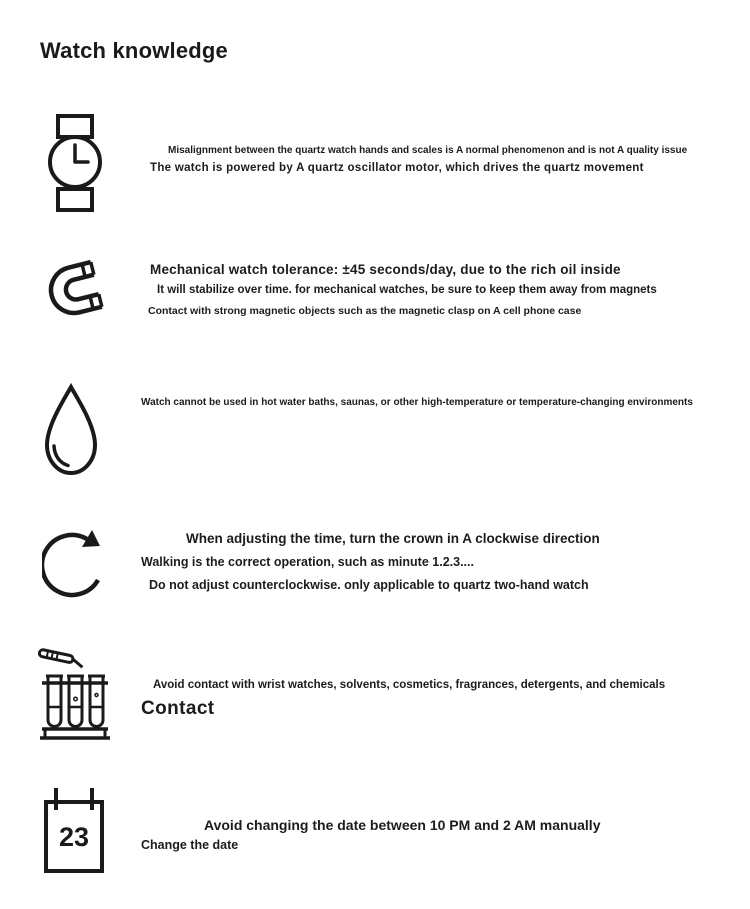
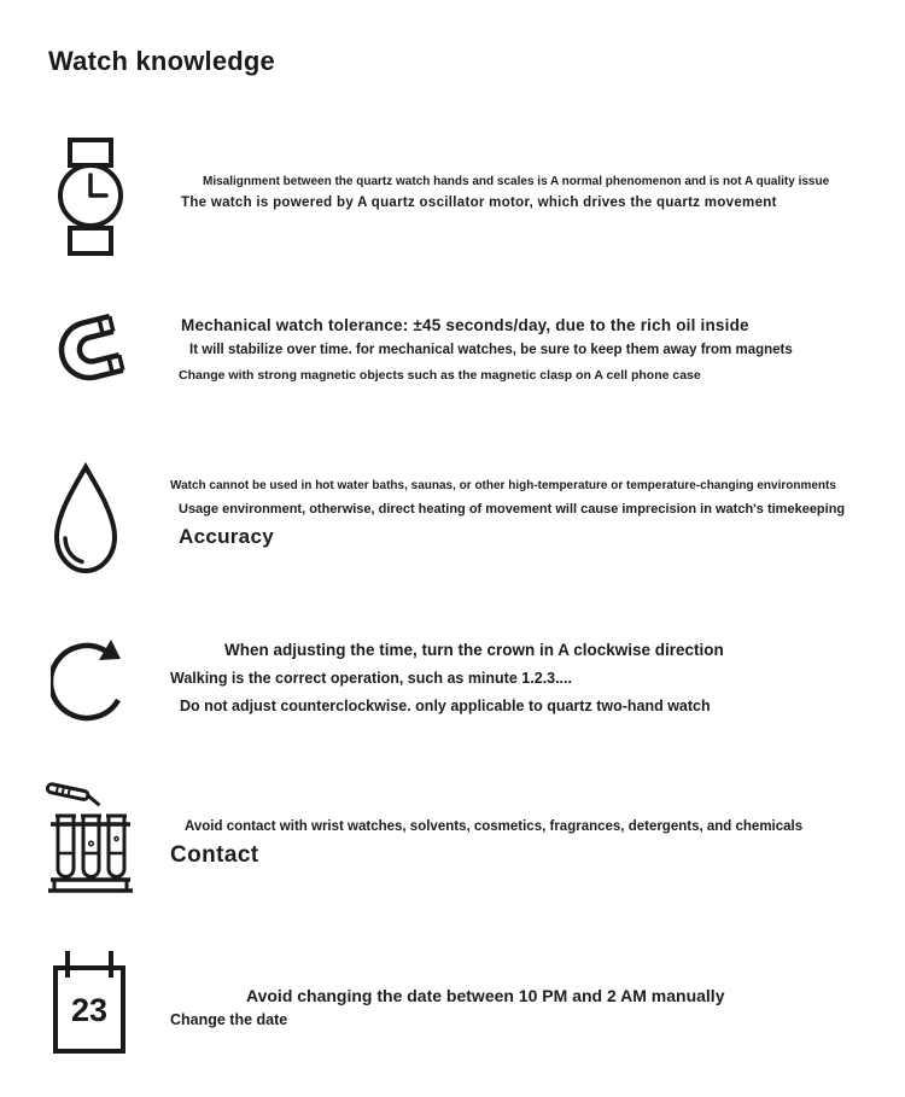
  Watch knowledge
  Misalignment between the quartz watch hands and scales is A normal phenomenon and is not A quality issue
  The watch is powered by A quartz oscillator motor, which drives the quartz movement
  Mechanical watch tolerance: ±45 seconds/day, due to the rich oil inside
  It will stabilize over time. for mechanical watches, be sure to keep them away from magnets
- Contact with strong magnetic objects such as the magnetic clasp on A cell phone case
+ Change with strong magnetic objects such as the magnetic clasp on A cell phone case
  Watch cannot be used in hot water baths, saunas, or other high-temperature or temperature-changing environments
+ Usage environment, otherwise, direct heating of movement will cause imprecision in watch's timekeeping
+ Accuracy
  When adjusting the time, turn the crown in A clockwise direction
  Walking is the correct operation, such as minute 1.2.3....
  Do not adjust counterclockwise. only applicable to quartz two-hand watch
  Avoid contact with wrist watches, solvents, cosmetics, fragrances, detergents, and chemicals
  Contact
  23
  Avoid changing the date between 10 PM and 2 AM manually
  Change the date
